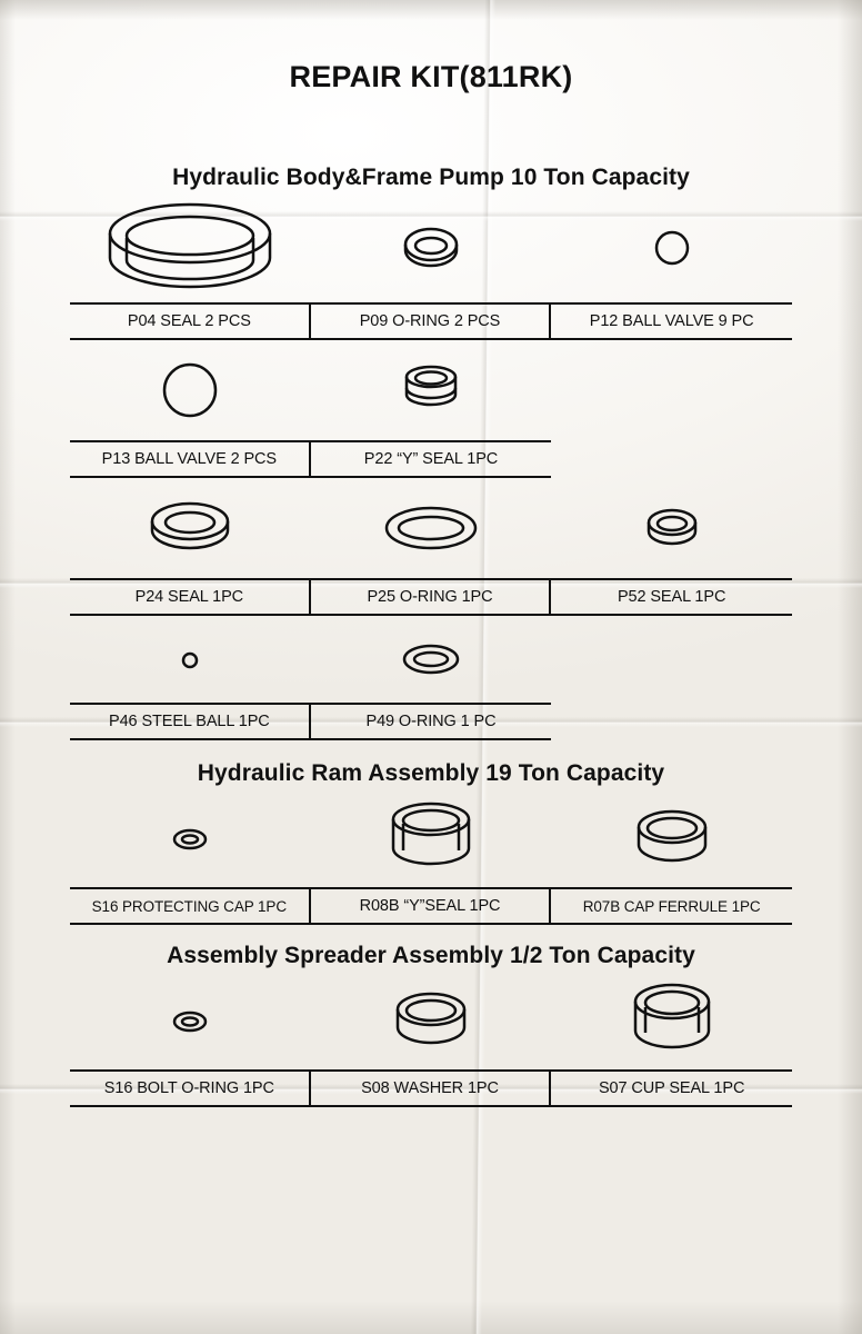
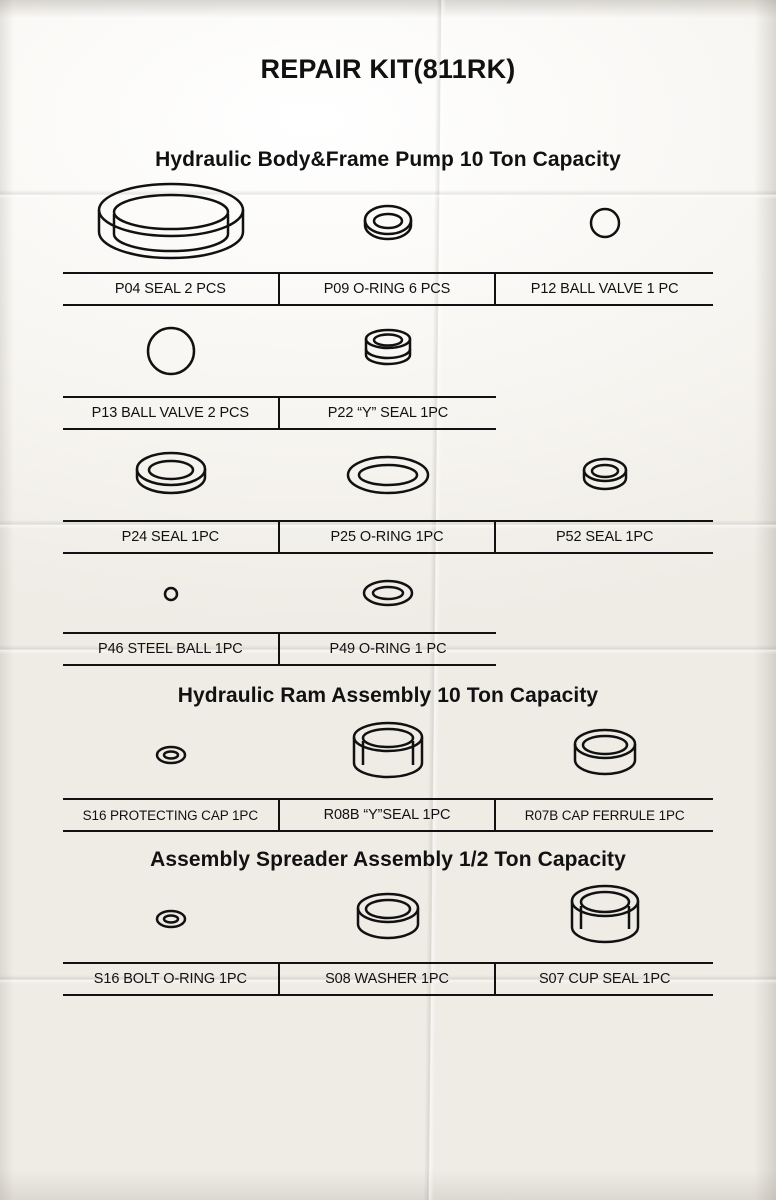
  REPAIR KIT(811RK)
  Hydraulic Body&Frame Pump 10 Ton Capacity
  P04 SEAL 2 PCS
- P09 O-RING 2 PCS
+ P09 O-RING 6 PCS
- P12 BALL VALVE 9 PC
+ P12 BALL VALVE 1 PC
  P13 BALL VALVE 2 PCS
  P22 “Y” SEAL 1PC
  P24 SEAL 1PC
  P25 O-RING 1PC
  P52 SEAL 1PC
  P46 STEEL BALL 1PC
  P49 O-RING 1 PC
- Hydraulic Ram Assembly 19 Ton Capacity
+ Hydraulic Ram Assembly 10 Ton Capacity
  S16 PROTECTING CAP 1PC
  R08B “Y”SEAL 1PC
  R07B CAP FERRULE 1PC
  Assembly Spreader Assembly 1/2 Ton Capacity
  S16 BOLT O-RING 1PC
  S08 WASHER 1PC
  S07 CUP SEAL 1PC
